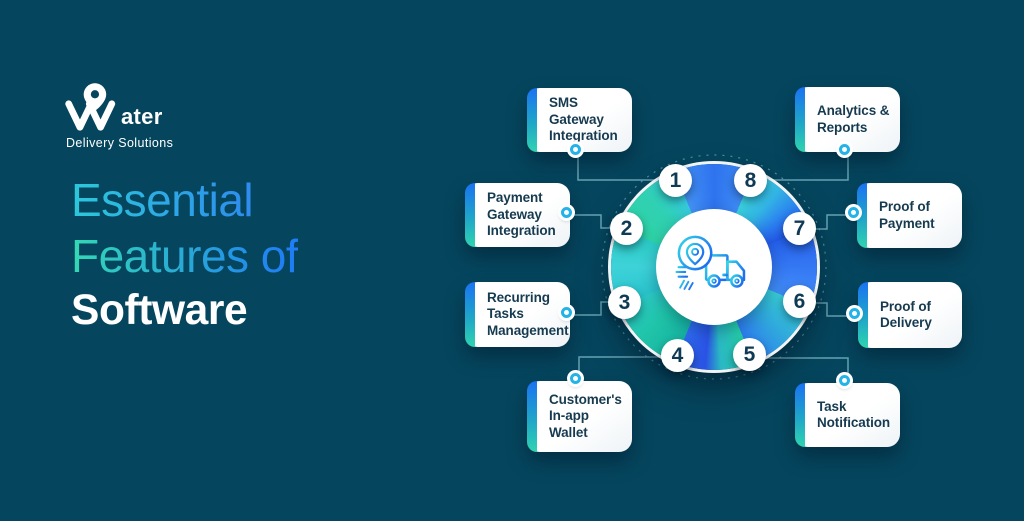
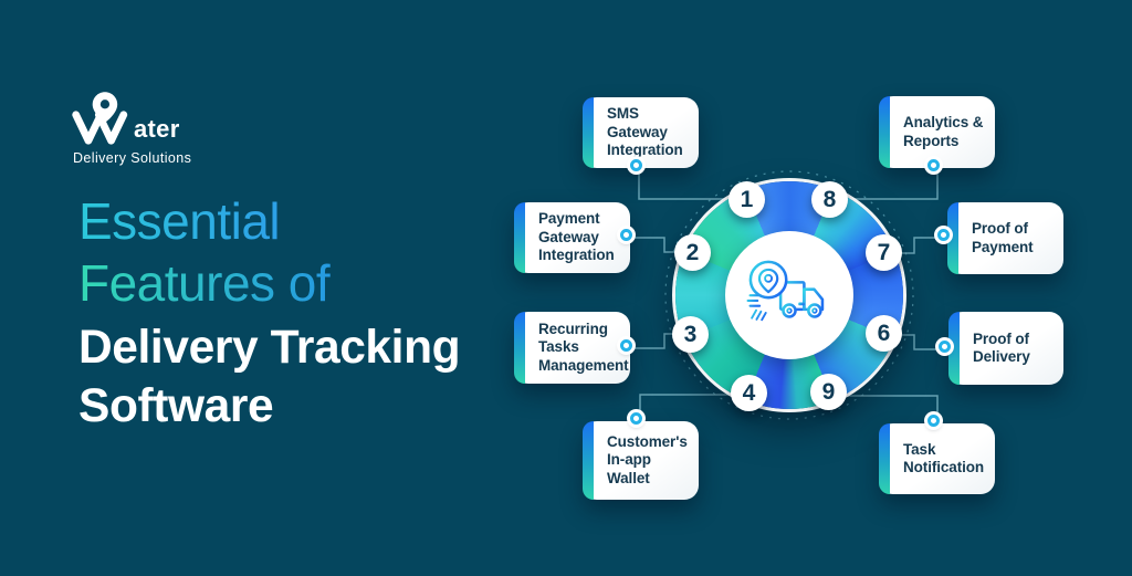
  ater
  Delivery Solutions
  Essential
  Features of
+ Delivery Tracking
  Software
  1
  2
  3
  4
- 5
+ 9
  6
  7
  8
  SMS
  Gateway
  Integration
  Payment
  Gateway
  Integration
  Recurring
  Tasks
  Management
  Customer's
  In-app
  Wallet
  Task
  Notification
  Proof of
  Delivery
  Proof of
  Payment
  Analytics &
  Reports
